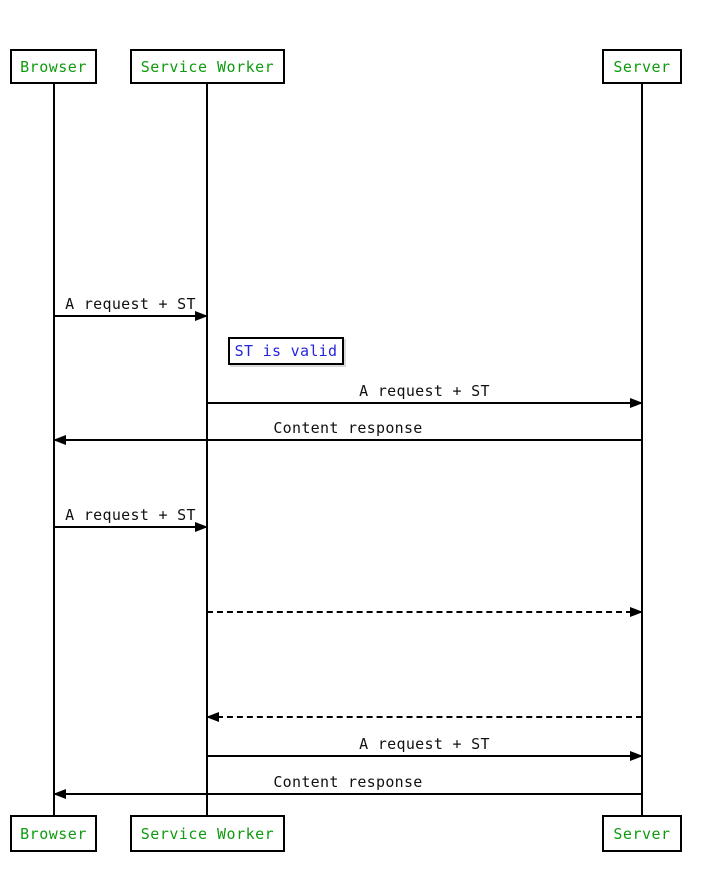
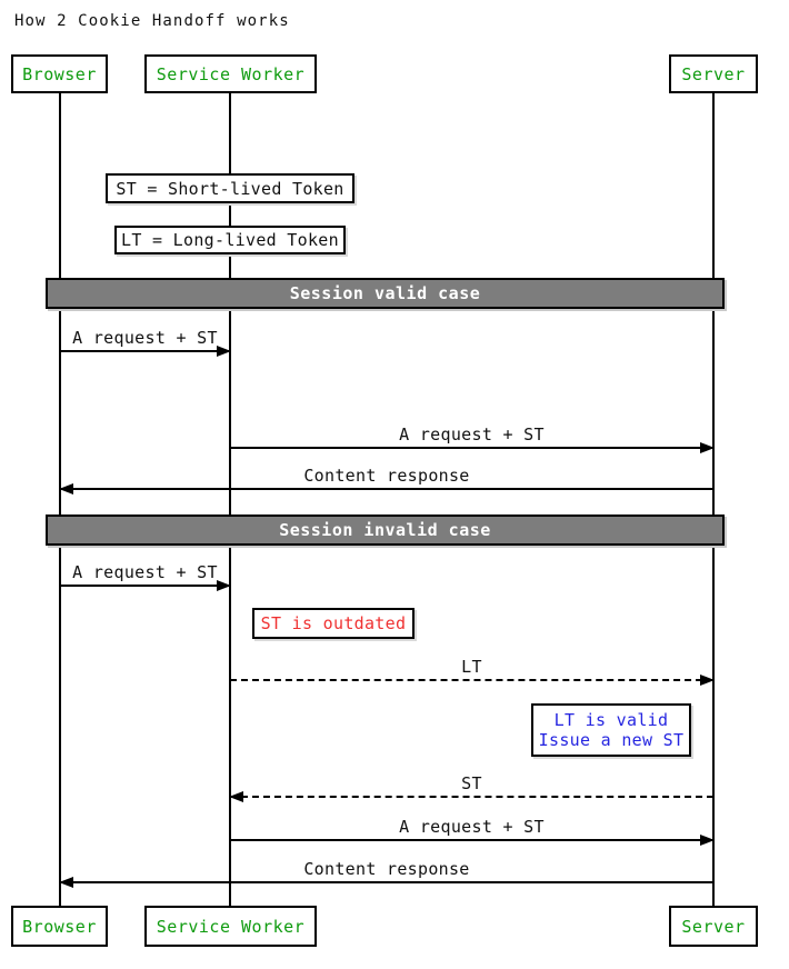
+ How 2 Cookie Handoff works
  Browser
  Service Worker
  Server
+ ST = Short-lived Token
+ LT = Long-lived Token
+ Session valid case
  A request + ST
- ST is valid
  A request + ST
  Content response
+ Session invalid case
  A request + ST
+ ST is outdated
+ LT
+ LT is valid
+ Issue a new ST
+ ST
  A request + ST
  Content response
  Browser
  Service Worker
  Server
